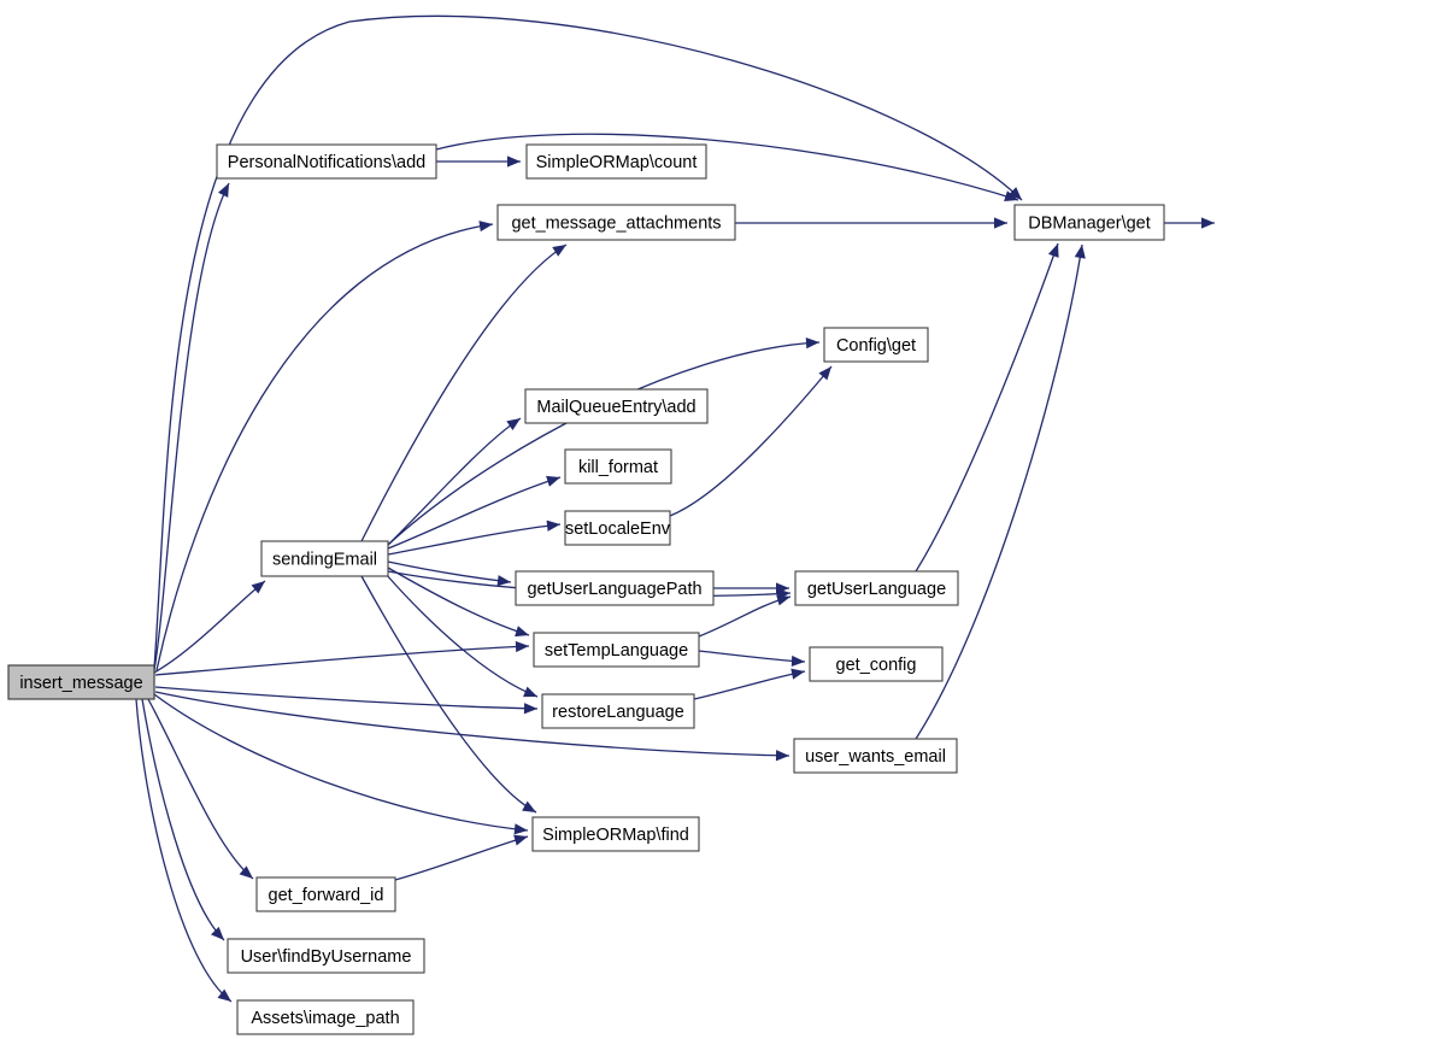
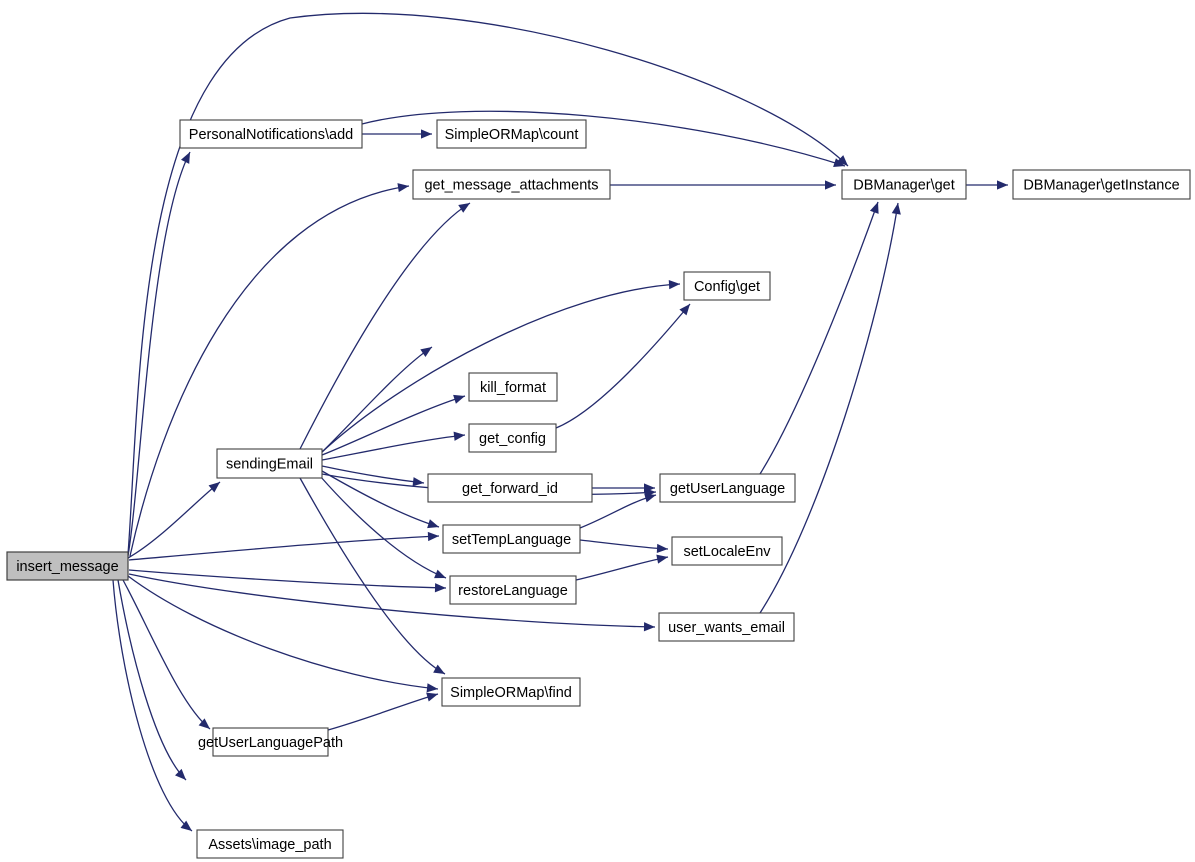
  insert_message
  PersonalNotifications\add
  SimpleORMap\count
  get_message_attachments
  DBManager\get
+ DBManager\getInstance
  Config\get
- MailQueueEntry\add
  kill_format
- setLocaleEnv
+ get_config
  sendingEmail
- getUserLanguagePath
+ get_forward_id
  getUserLanguage
  setTempLanguage
- get_config
+ setLocaleEnv
  restoreLanguage
  user_wants_email
  SimpleORMap\find
- get_forward_id
+ getUserLanguagePath
- User\findByUsername
  Assets\image_path
